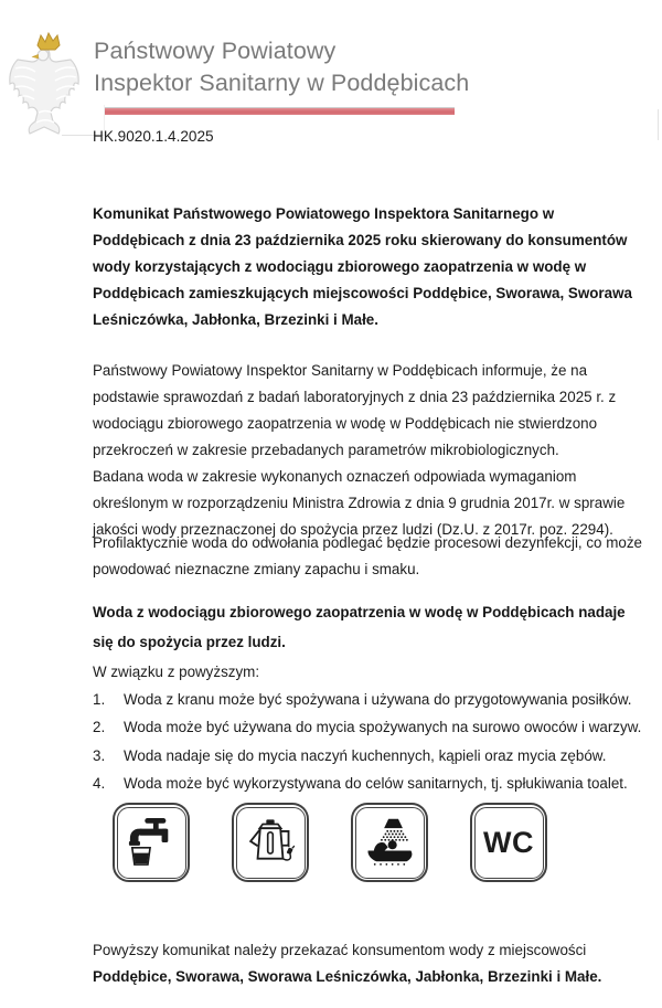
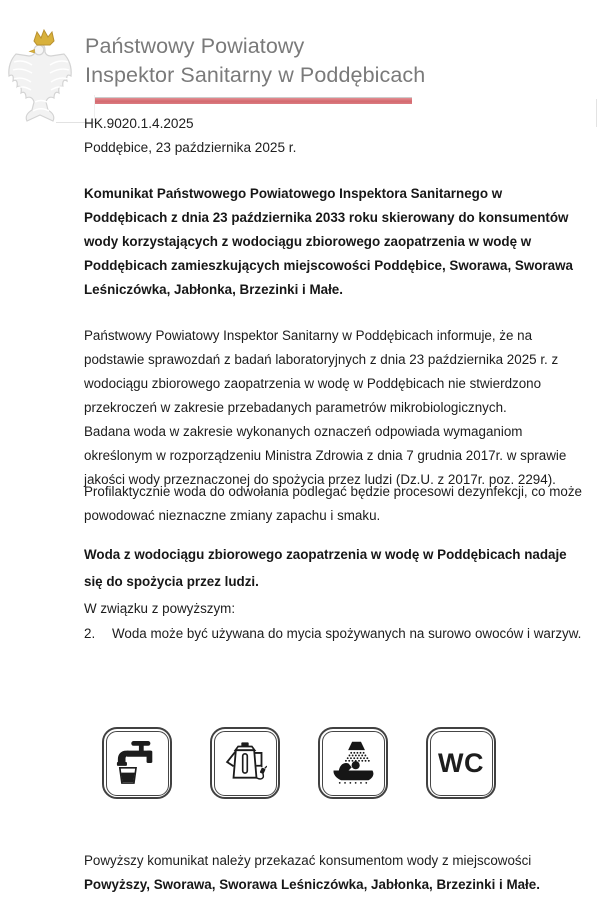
  Państwowy Powiatowy
  Inspektor Sanitarny w Poddębicach
  HK.9020.1.4.2025
+ Poddębice, 23 października 2025 r.
- Komunikat Państwowego Powiatowego Inspektora Sanitarnego w Poddębicach z dnia 23 października 2025 roku skierowany do konsumentów wody korzystających z wodociągu zbiorowego zaopatrzenia w wodę w Poddębicach zamieszkujących miejscowości Poddębice, Sworawa, Sworawa Leśniczówka, Jabłonka, Brzezinki i Małe.
+ Komunikat Państwowego Powiatowego Inspektora Sanitarnego w Poddębicach z dnia 23 października 2033 roku skierowany do konsumentów wody korzystających z wodociągu zbiorowego zaopatrzenia w wodę w Poddębicach zamieszkujących miejscowości Poddębice, Sworawa, Sworawa Leśniczówka, Jabłonka, Brzezinki i Małe.
  Państwowy Powiatowy Inspektor Sanitarny w Poddębicach informuje, że na podstawie sprawozdań z badań laboratoryjnych z dnia 23 października 2025 r. z wodociągu zbiorowego zaopatrzenia w wodę w Poddębicach nie stwierdzono przekroczeń w zakresie przebadanych parametrów mikrobiologicznych.
- Badana woda w zakresie wykonanych oznaczeń odpowiada wymaganiom określonym w rozporządzeniu Ministra Zdrowia z dnia 9 grudnia 2017r. w sprawie jakości wody przeznaczonej do spożycia przez ludzi (Dz.U. z 2017r. poz. 2294).
+ Badana woda w zakresie wykonanych oznaczeń odpowiada wymaganiom określonym w rozporządzeniu Ministra Zdrowia z dnia 7 grudnia 2017r. w sprawie jakości wody przeznaczonej do spożycia przez ludzi (Dz.U. z 2017r. poz. 2294).
  Profilaktycznie woda do odwołania podlegać będzie procesowi dezynfekcji, co może powodować nieznaczne zmiany zapachu i smaku.
  Woda z wodociągu zbiorowego zaopatrzenia w wodę w Poddębicach nadaje się do spożycia przez ludzi.
  W związku z powyższym:
- 1.
- Woda z kranu może być spożywana i używana do przygotowywania posiłków.
  2.
  Woda może być używana do mycia spożywanych na surowo owoców i warzyw.
- 3.
- Woda nadaje się do mycia naczyń kuchennych, kąpieli oraz mycia zębów.
- 4.
- Woda może być wykorzystywana do celów sanitarnych, tj. spłukiwania toalet.
  WC
- Powyższy komunikat należy przekazać konsumentom wody z miejscowości Poddębice, Sworawa, Sworawa Leśniczówka, Jabłonka, Brzezinki i Małe.
+ Powyższy komunikat należy przekazać konsumentom wody z miejscowości Powyższy, Sworawa, Sworawa Leśniczówka, Jabłonka, Brzezinki i Małe.
